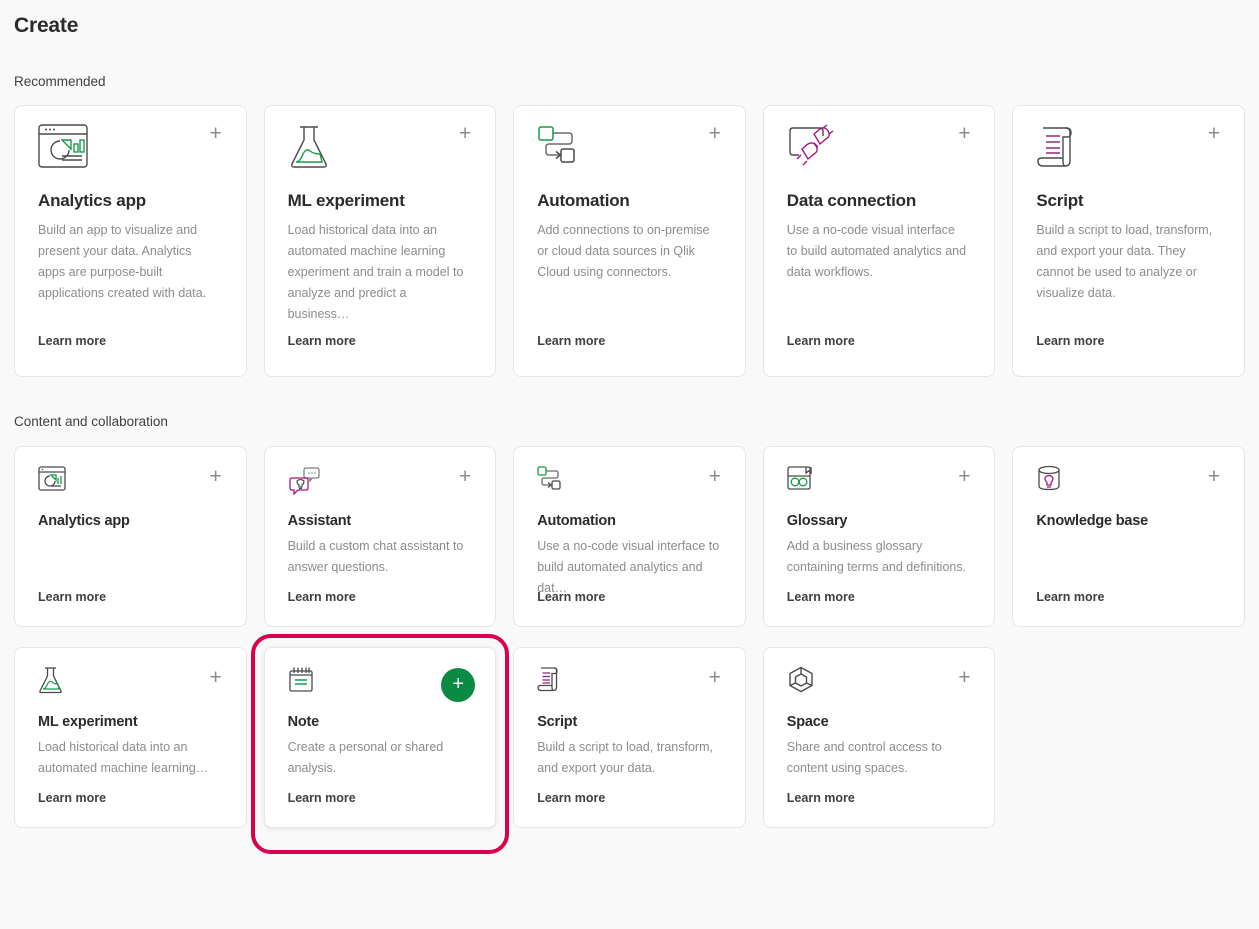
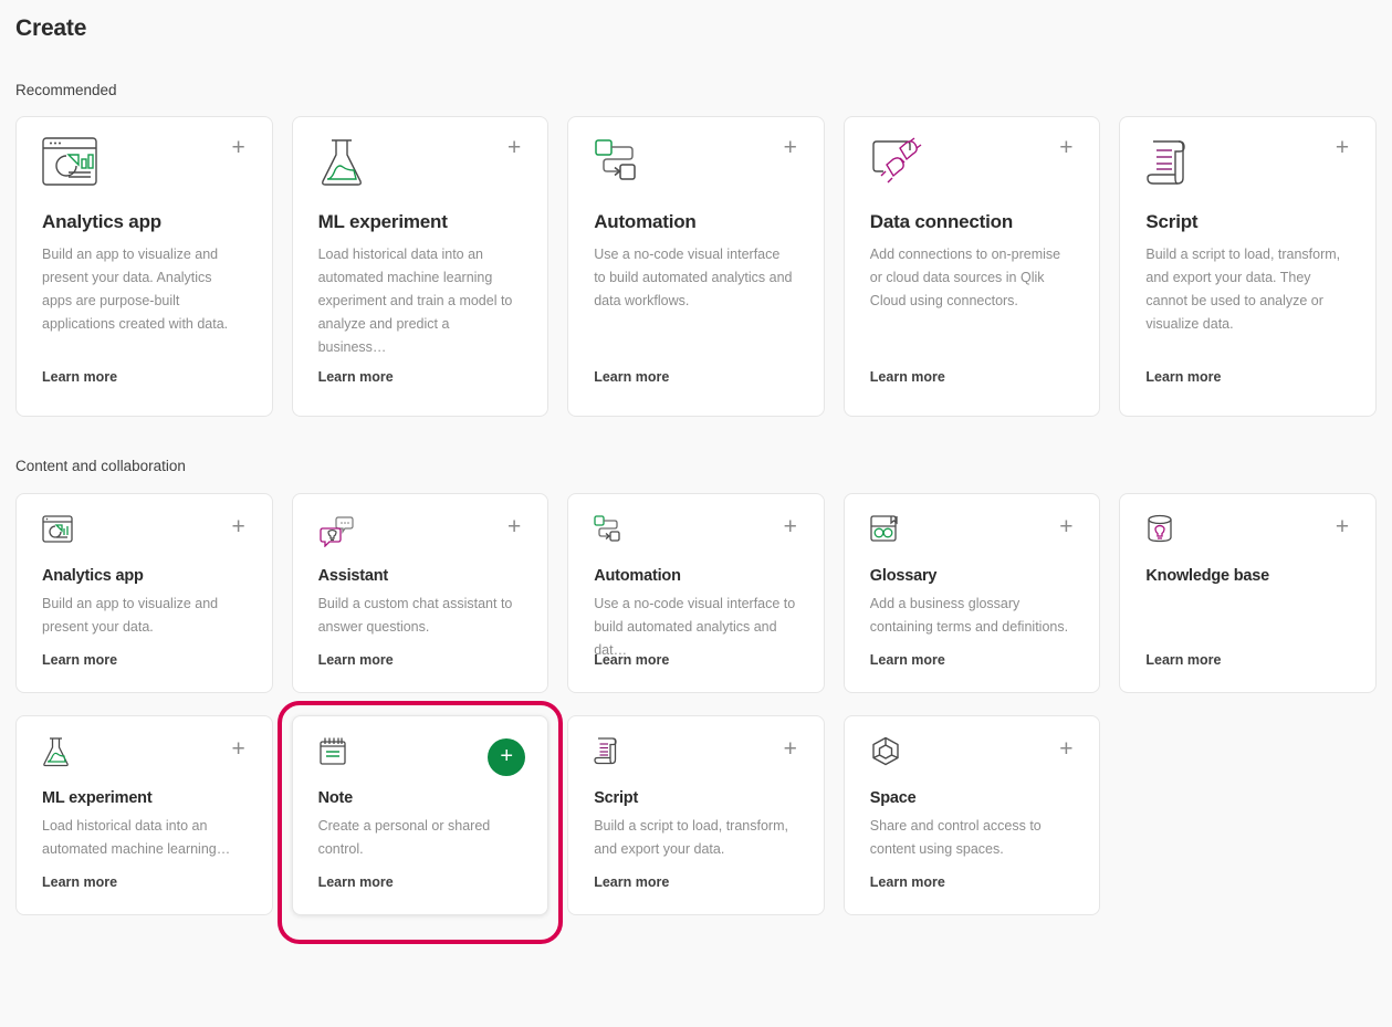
  Create
  Recommended
  +
  Analytics app
  Build an app to visualize and present your data. Analytics apps are purpose-built applications created with data.
  Learn more
  +
  ML experiment
  Load historical data into an automated machine learning experiment and train a model to analyze and predict a business…
  Learn more
  +
  Automation
- Add connections to on-premise or cloud data sources in Qlik Cloud using connectors.
+ Use a no-code visual interface to build automated analytics and data workflows.
  Learn more
  +
  Data connection
- Use a no-code visual interface to build automated analytics and data workflows.
+ Add connections to on-premise or cloud data sources in Qlik Cloud using connectors.
  Learn more
  +
  Script
  Build a script to load, transform, and export your data. They cannot be used to analyze or visualize data.
  Learn more
  Content and collaboration
  +
  Analytics app
+ Build an app to visualize and present your data.
  Learn more
  +
  Assistant
  Build a custom chat assistant to answer questions.
  Learn more
  +
  Automation
  Use a no-code visual interface to build automated analytics and dat…
  Learn more
  +
  Glossary
  Add a business glossary containing terms and definitions.
  Learn more
  +
  Knowledge base
  Learn more
  +
  ML experiment
  Load historical data into an automated machine learning…
  Learn more
  +
  Note
- Create a personal or shared analysis.
+ Create a personal or shared control.
  Learn more
  +
  Script
  Build a script to load, transform, and export your data.
  Learn more
  +
  Space
  Share and control access to content using spaces.
  Learn more
